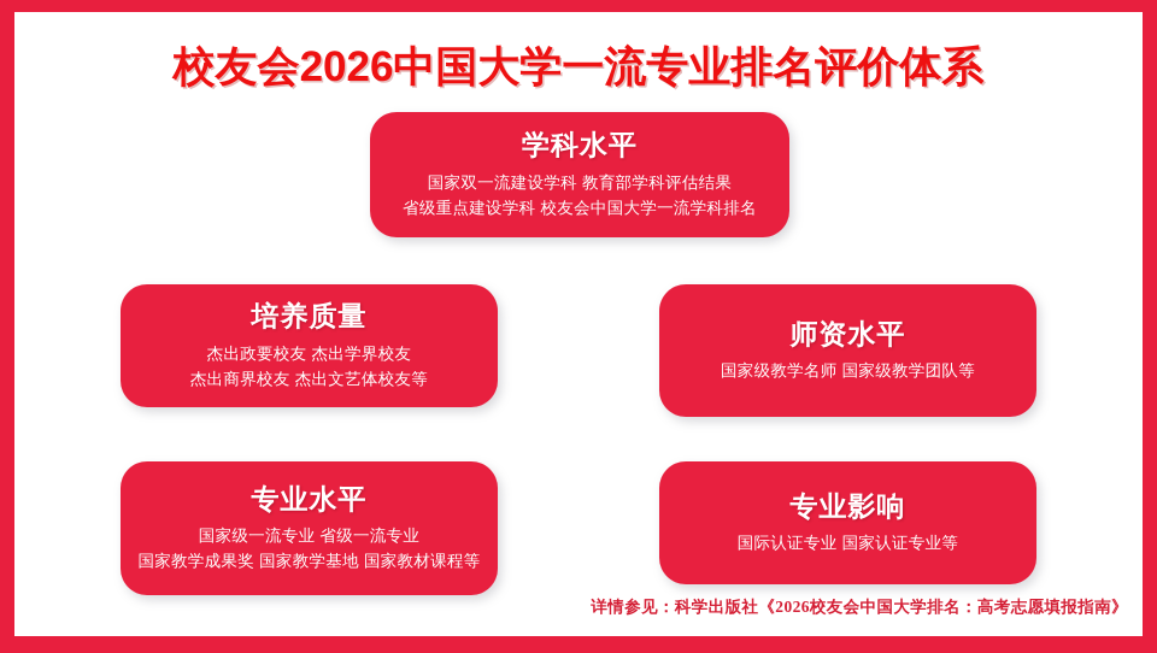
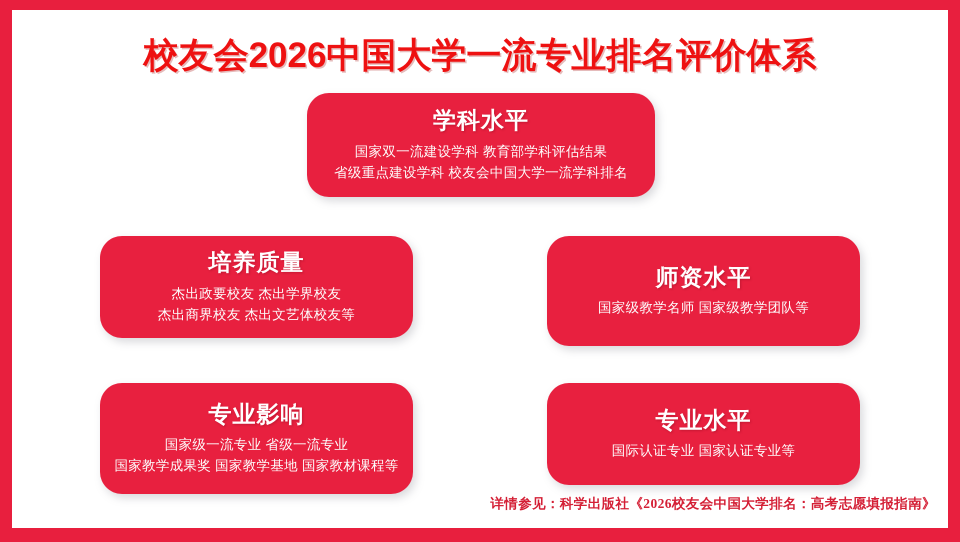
  校友会2026中国大学一流专业排名评价体系
  学科水平
  国家双一流建设学科 教育部学科评估结果
  省级重点建设学科 校友会中国大学一流学科排名
  培养质量
  杰出政要校友 杰出学界校友
  杰出商界校友 杰出文艺体校友等
  师资水平
  国家级教学名师 国家级教学团队等
- 专业水平
+ 专业影响
  国家级一流专业 省级一流专业
  国家教学成果奖 国家教学基地 国家教材课程等
- 专业影响
+ 专业水平
  国际认证专业 国家认证专业等
  详情参见：科学出版社《2026校友会中国大学排名：高考志愿填报指南》
